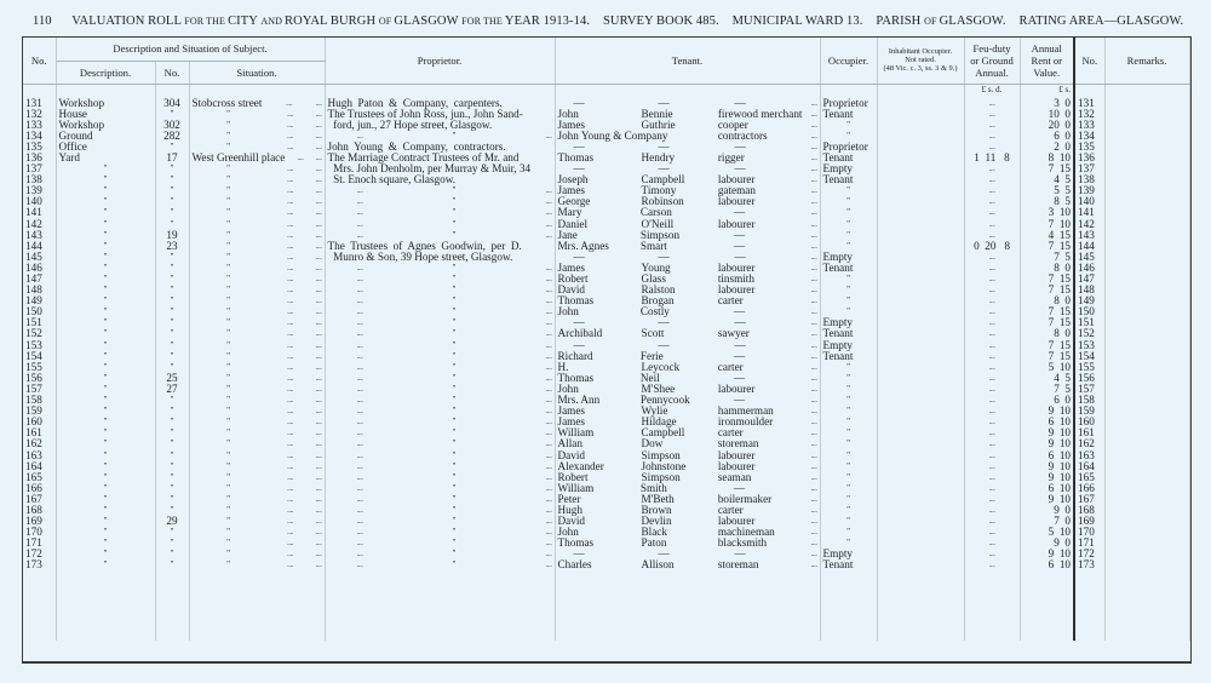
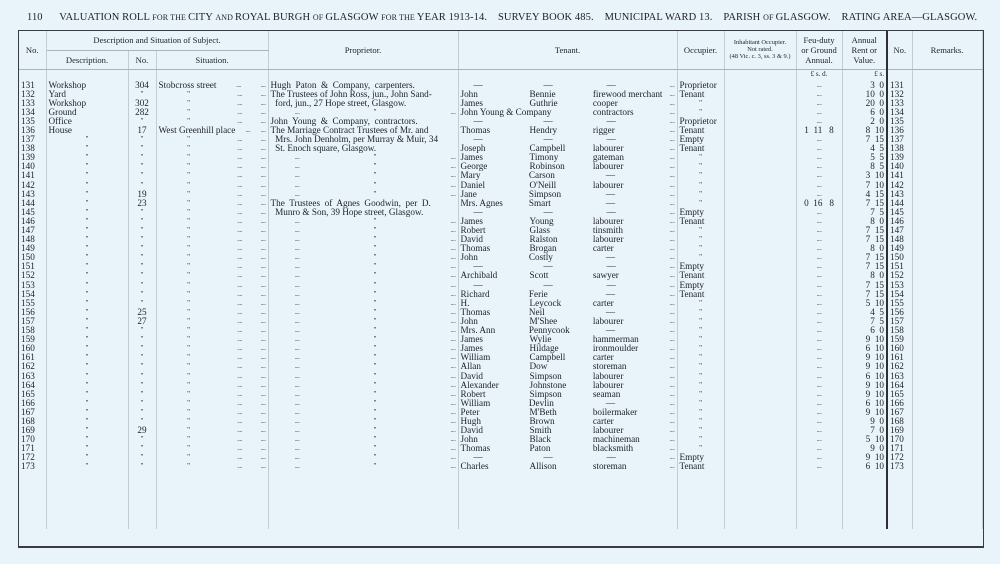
  110 VALUATION ROLL FOR THE CITY AND ROYAL BURGH OF GLASGOW FOR THE YEAR 1913-14. SURVEY BOOK 485. MUNICIPAL WARD 13. PARISH OF GLASGOW. RATING AREA—GLASGOW.
  No.	Description and Situation of Subject.	Proprietor.	Tenant.	Occupier.		Feu-duty or Ground Annual.	Annual Rent or Value.	No.	Remarks.
  Description.	No.	Situation.
  								£ s. d.	£ s.
  131	Workshop	304	Stobcross street .... ....	Hugh Paton & Company, carpenters.	— — — ....	Proprietor		....	3 0	131
- 132	House	"	" .... ....	The Trustees of John Ross, jun., John Sand-	John Bennie firewood merchant ....	Tenant		....	10 0	132
+ 132	Yard	"	" .... ....	The Trustees of John Ross, jun., John Sand-	John Bennie firewood merchant ....	Tenant		....	10 0	132
  133	Workshop	302	" .... ....	ford, jun., 27 Hope street, Glasgow.	James Guthrie cooper ....	"		....	20 0	133
  134	Ground	282	" .... ....	.... " ....	John Young & Company contractors ....	"		....	6 0	134
  135	Office	"	" .... ....	John Young & Company, contractors.	— — — ....	Proprietor		....	2 0	135
- 136	Yard	17	West Greenhill place .... ....	The Marriage Contract Trustees of Mr. and	Thomas Hendry rigger ....	Tenant		1 11 8	8 10	136
+ 136	House	17	West Greenhill place .... ....	The Marriage Contract Trustees of Mr. and	Thomas Hendry rigger ....	Tenant		1 11 8	8 10	136
  137	"	"	" .... ....	Mrs. John Denholm, per Murray & Muir, 34	— — — ....	Empty		....	7 15	137
  138	"	"	" .... ....	St. Enoch square, Glasgow.	Joseph Campbell labourer ....	Tenant		....	4 5	138
  139	"	"	" .... ....	.... " ....	James Timony gateman ....	"		....	5 5	139
  140	"	"	" .... ....	.... " ....	George Robinson labourer ....	"		....	8 5	140
  141	"	"	" .... ....	.... " ....	Mary Carson — ....	"		....	3 10	141
  142	"	"	" .... ....	.... " ....	Daniel O'Neill labourer ....	"		....	7 10	142
  143	"	19	" .... ....	.... " ....	Jane Simpson — ....	"		....	4 15	143
- 144	"	23	" .... ....	The Trustees of Agnes Goodwin, per D.	Mrs. Agnes Smart — ....	"		0 20 8	7 15	144
+ 144	"	23	" .... ....	The Trustees of Agnes Goodwin, per D.	Mrs. Agnes Smart — ....	"		0 16 8	7 15	144
  145	"	"	" .... ....	Munro & Son, 39 Hope street, Glasgow.	— — — ....	Empty		....	7 5	145
  146	"	"	" .... ....	.... " ....	James Young labourer ....	Tenant		....	8 0	146
  147	"	"	" .... ....	.... " ....	Robert Glass tinsmith ....	"		....	7 15	147
  148	"	"	" .... ....	.... " ....	David Ralston labourer ....	"		....	7 15	148
  149	"	"	" .... ....	.... " ....	Thomas Brogan carter ....	"		....	8 0	149
  150	"	"	" .... ....	.... " ....	John Costly — ....	"		....	7 15	150
  151	"	"	" .... ....	.... " ....	— — — ....	Empty		....	7 15	151
  152	"	"	" .... ....	.... " ....	Archibald Scott sawyer ....	Tenant		....	8 0	152
  153	"	"	" .... ....	.... " ....	— — — ....	Empty		....	7 15	153
  154	"	"	" .... ....	.... " ....	Richard Ferie — ....	Tenant		....	7 15	154
  155	"	"	" .... ....	.... " ....	H. Leycock carter ....	"		....	5 10	155
  156	"	25	" .... ....	.... " ....	Thomas Neil — ....	"		....	4 5	156
  157	"	27	" .... ....	.... " ....	John M'Shee labourer ....	"		....	7 5	157
  158	"	"	" .... ....	.... " ....	Mrs. Ann Pennycook — ....	"		....	6 0	158
  159	"	"	" .... ....	.... " ....	James Wylie hammerman ....	"		....	9 10	159
  160	"	"	" .... ....	.... " ....	James Hildage ironmoulder ....	"		....	6 10	160
  161	"	"	" .... ....	.... " ....	William Campbell carter ....	"		....	9 10	161
  162	"	"	" .... ....	.... " ....	Allan Dow storeman ....	"		....	9 10	162
  163	"	"	" .... ....	.... " ....	David Simpson labourer ....	"		....	6 10	163
  164	"	"	" .... ....	.... " ....	Alexander Johnstone labourer ....	"		....	9 10	164
  165	"	"	" .... ....	.... " ....	Robert Simpson seaman ....	"		....	9 10	165
- 166	"	"	" .... ....	.... " ....	William Smith — ....	"		....	6 10	166
+ 166	"	"	" .... ....	.... " ....	William Devlin — ....	"		....	6 10	166
  167	"	"	" .... ....	.... " ....	Peter M'Beth boilermaker ....	"		....	9 10	167
  168	"	"	" .... ....	.... " ....	Hugh Brown carter ....	"		....	9 0	168
- 169	"	29	" .... ....	.... " ....	David Devlin labourer ....	"		....	7 0	169
+ 169	"	29	" .... ....	.... " ....	David Smith labourer ....	"		....	7 0	169
  170	"	"	" .... ....	.... " ....	John Black machineman ....	"		....	5 10	170
  171	"	"	" .... ....	.... " ....	Thomas Paton blacksmith ....	"		....	9 0	171
  172	"	"	" .... ....	.... " ....	— — — ....	Empty		....	9 10	172
  173	"	"	" .... ....	.... " ....	Charles Allison storeman ....	Tenant		....	6 10	173
